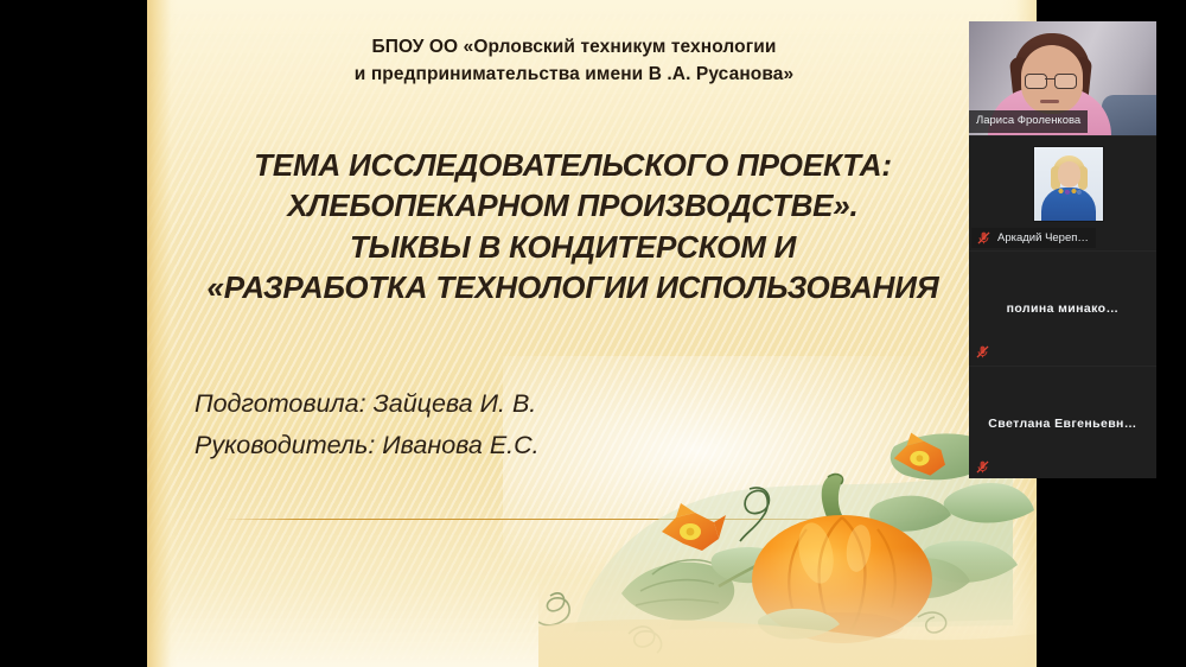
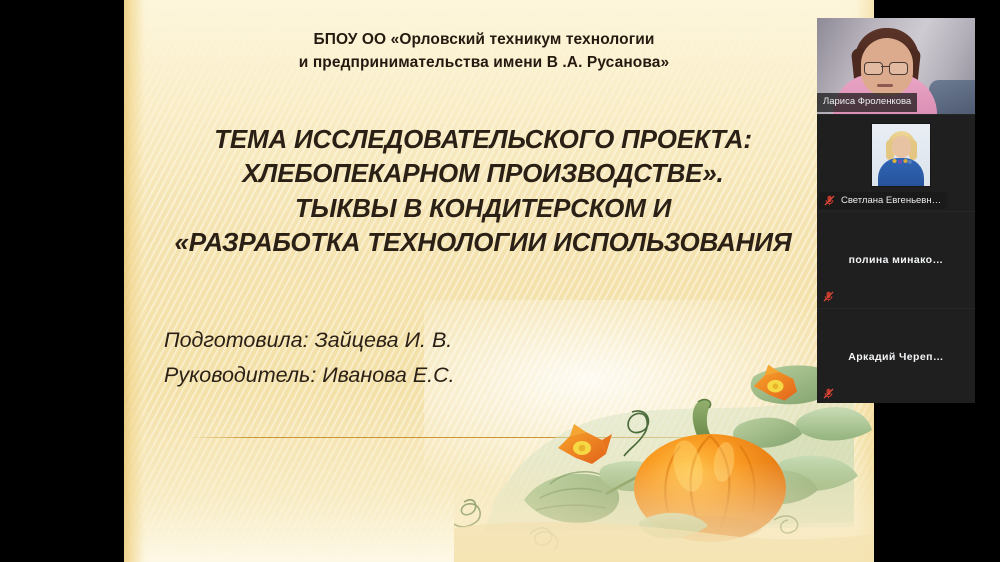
  БПОУ ОО «Орловский техникум технологии
  и предпринимательства имени В .А. Русанова»
  ТЕМА ИССЛЕДОВАТЕЛЬСКОГО ПРОЕКТА:
  ХЛЕБОПЕКАРНОМ ПРОИЗВОДСТВЕ».
  ТЫКВЫ В КОНДИТЕРСКОМ И
  «РАЗРАБОТКА ТЕХНОЛОГИИ ИСПОЛЬЗОВАНИЯ
  Подготовила: Зайцева И. В.
  Руководитель: Иванова Е.С.
  Лариса Фроленкова
- Аркадий Череп…
+ Светлана Евгеньевн…
  полина минако…
- Светлана Евгеньевн…
+ Аркадий Череп…
